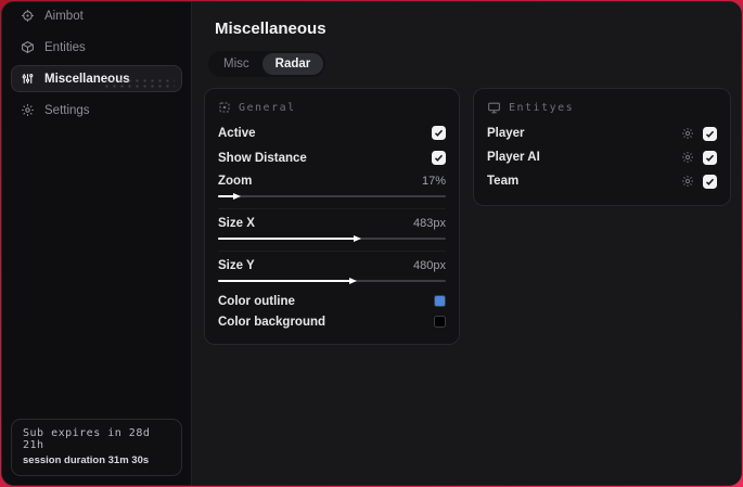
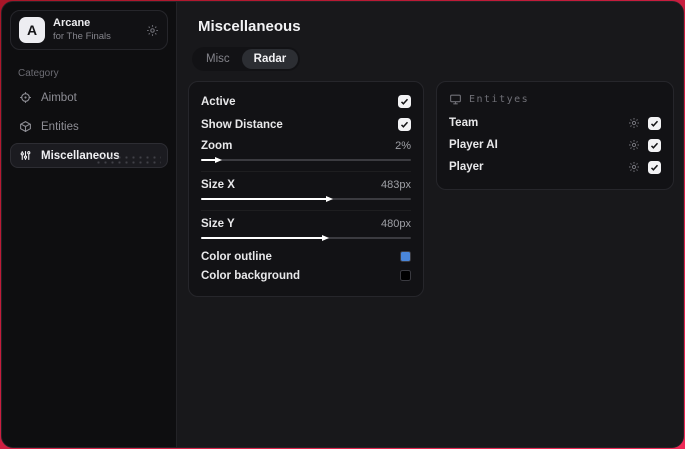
+ A
+ Arcane
+ for The Finals
+ Category
  Aimbot
  Entities
  Miscellaneous
- Settings
- Sub expires in 28d 21h
- session duration 31m 30s
  Miscellaneous
  Misc
  Radar
- General
  Active
  Show Distance
  Zoom
- 17%
+ 2%
  Size X
  483px
  Size Y
  480px
  Color outline
  Color background
  Entityes
- Player
+ Team
  Player AI
- Team
+ Player
